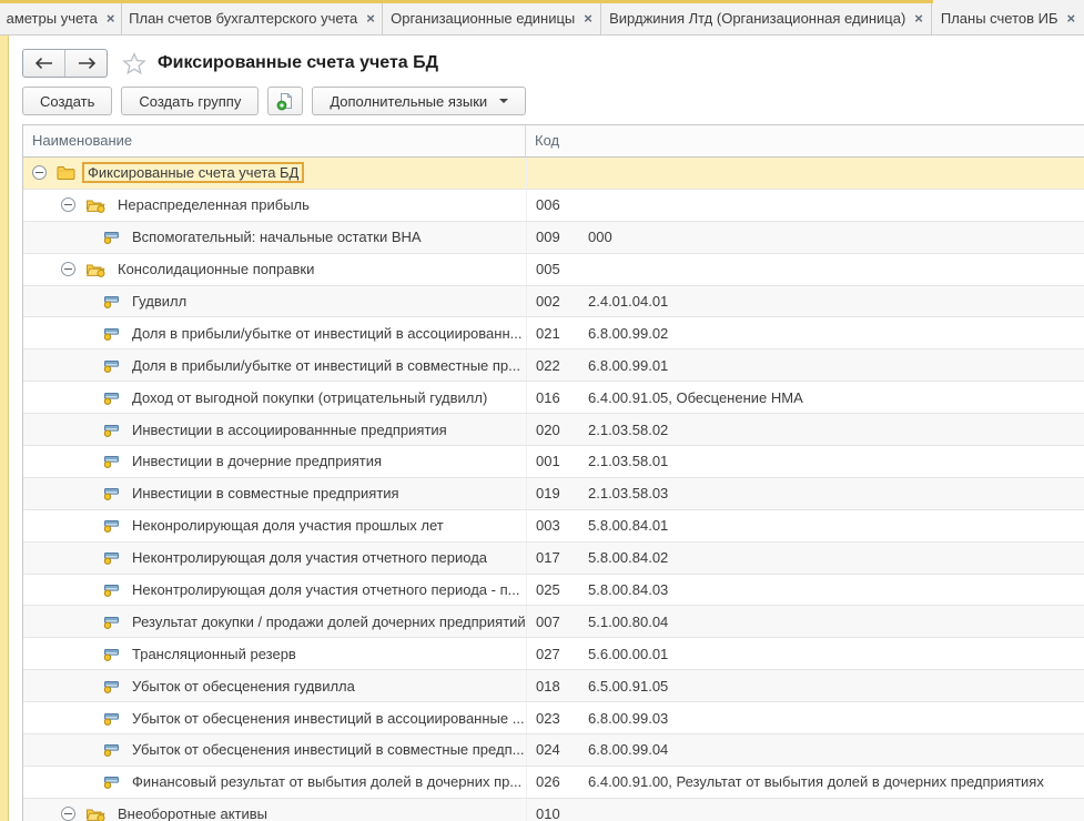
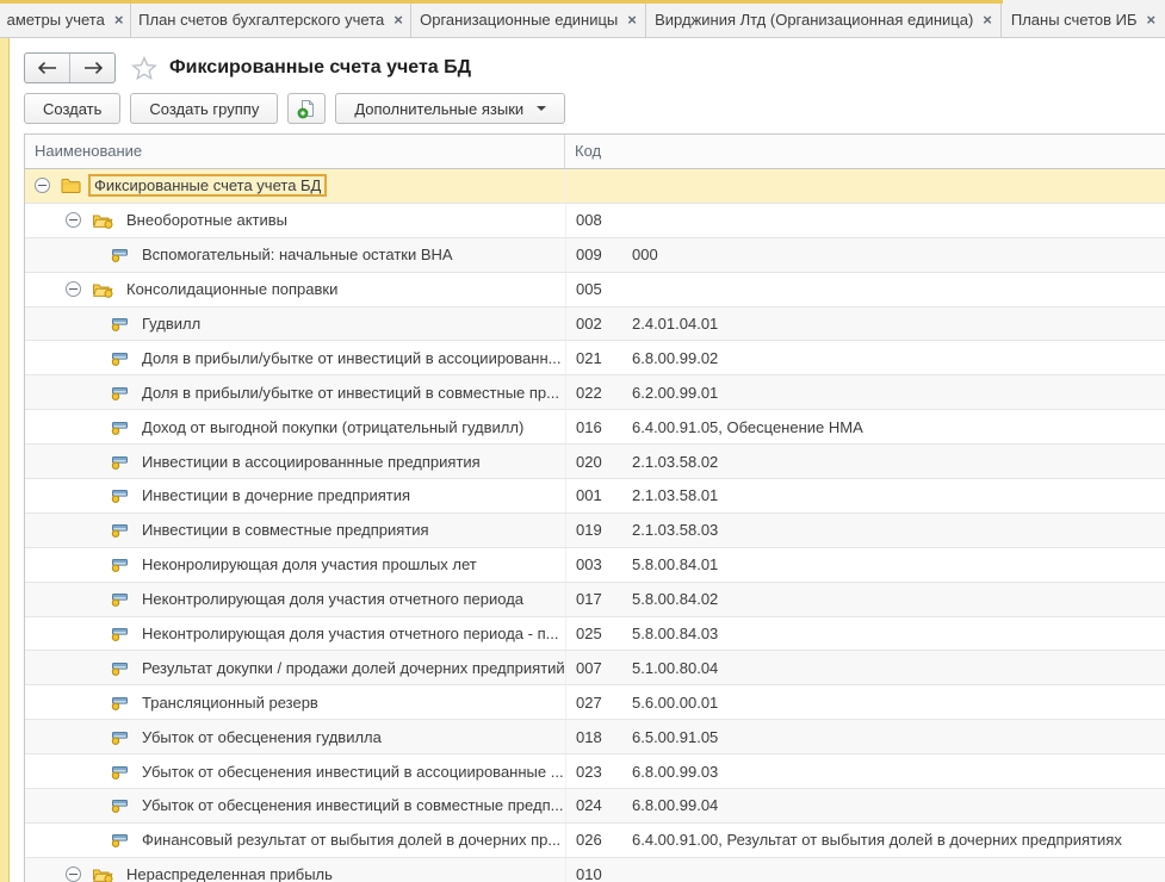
  аметры учета
  ×
  План счетов бухгалтерского учета
  ×
  Организационные единицы
  ×
  Вирджиния Лтд (Организационная единица)
  ×
  Планы счетов ИБ
  ×
  Фиксированные счета учета БД
  Создать
  Создать группу
  Дополнительные языки
  Наименование
  Код
  Фиксированные счета учета БД
- Нераспределенная прибыль
+ Внеоборотные активы
- 006
+ 008
  Вспомогательный: начальные остатки ВНА
  009
  000
  Консолидационные поправки
  005
  Гудвилл
  002
  2.4.01.04.01
  Доля в прибыли/убытке от инвестиций в ассоциированн...
  021
  6.8.00.99.02
  Доля в прибыли/убытке от инвестиций в совместные пр...
  022
- 6.8.00.99.01
+ 6.2.00.99.01
  Доход от выгодной покупки (отрицательный гудвилл)
  016
  6.4.00.91.05, Обесценение НМА
  Инвестиции в ассоциированнные предприятия
  020
  2.1.03.58.02
  Инвестиции в дочерние предприятия
  001
  2.1.03.58.01
  Инвестиции в совместные предприятия
  019
  2.1.03.58.03
  Неконролирующая доля участия прошлых лет
  003
  5.8.00.84.01
  Неконтролирующая доля участия отчетного периода
  017
  5.8.00.84.02
  Неконтролирующая доля участия отчетного периода - п...
  025
  5.8.00.84.03
  Результат докупки / продажи долей дочерних предприятий
  007
  5.1.00.80.04
  Трансляционный резерв
  027
  5.6.00.00.01
  Убыток от обесценения гудвилла
  018
  6.5.00.91.05
  Убыток от обесценения инвестиций в ассоциированные ...
  023
  6.8.00.99.03
  Убыток от обесценения инвестиций в совместные предп...
  024
  6.8.00.99.04
  Финансовый результат от выбытия долей в дочерних пр...
  026
  6.4.00.91.00, Результат от выбытия долей в дочерних предприятиях
- Внеоборотные активы
+ Нераспределенная прибыль
  010
